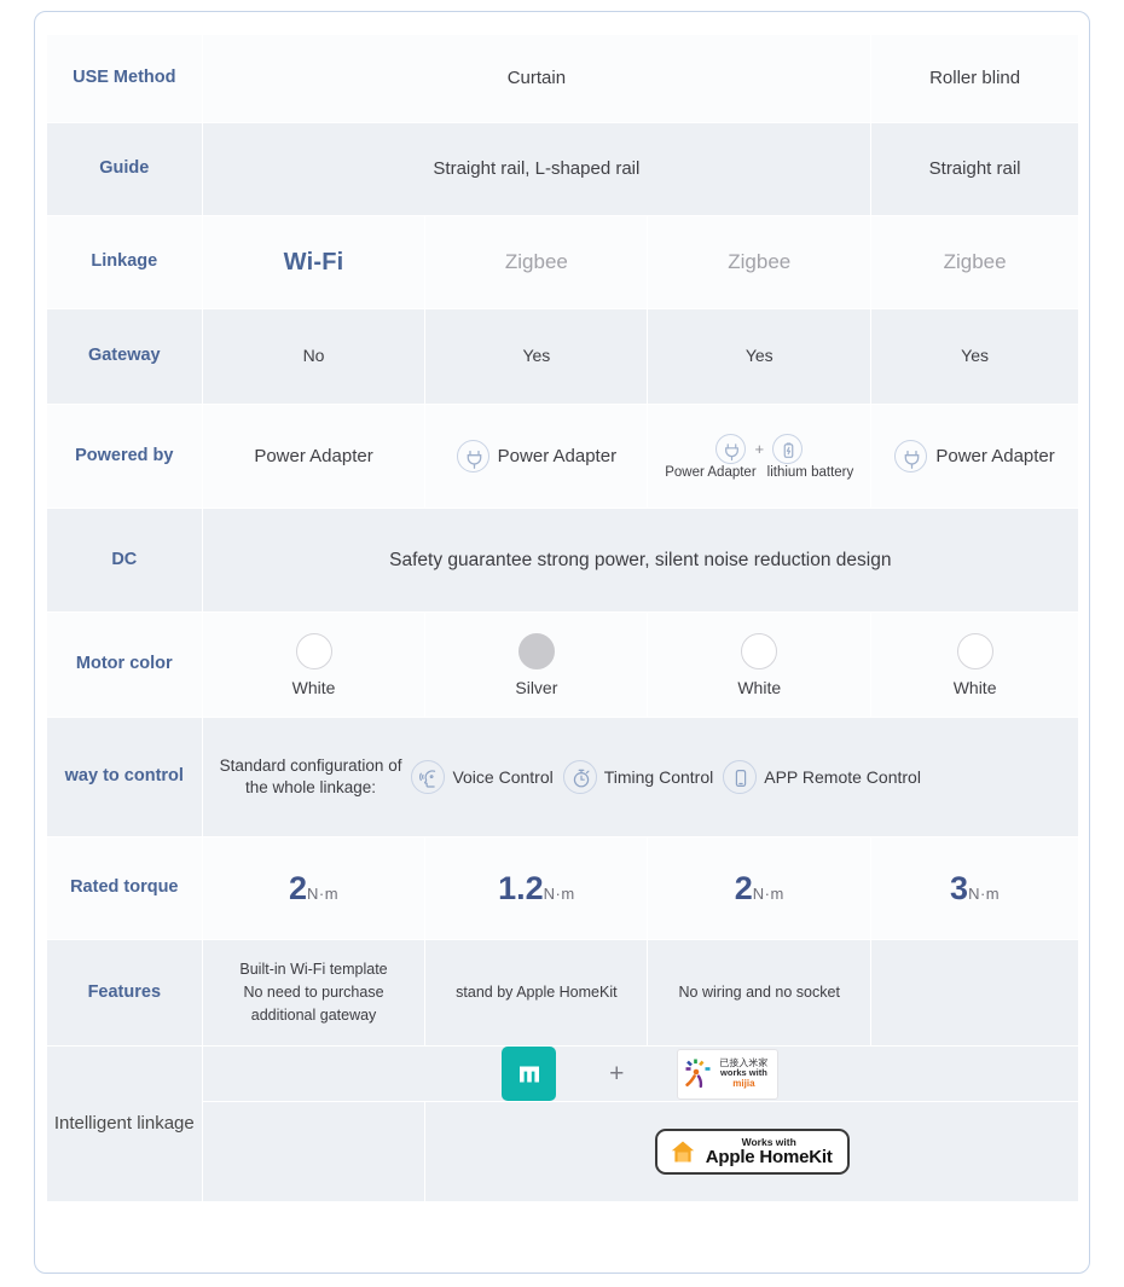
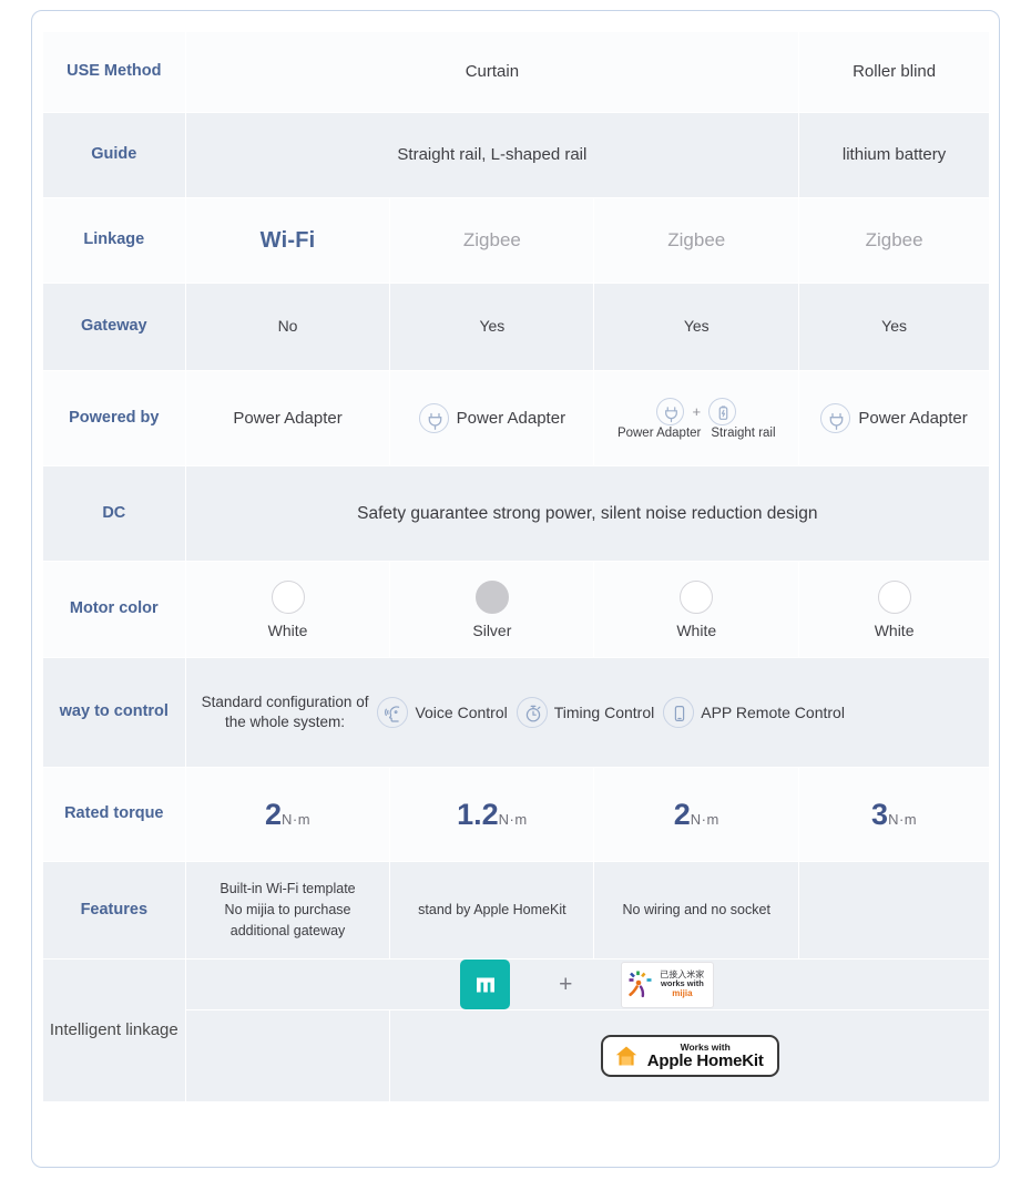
  USE Method	Curtain	Roller blind
- Guide	Straight rail, L-shaped rail	Straight rail
+ Guide	Straight rail, L-shaped rail	lithium battery
  Linkage	Wi-Fi	Zigbee	Zigbee	Zigbee
  Gateway	No	Yes	Yes	Yes
- Powered by	Power Adapter	Power Adapter	+ Power Adapter lithium battery	Power Adapter
+ Powered by	Power Adapter	Power Adapter	+ Power Adapter Straight rail	Power Adapter
  DC	Safety guarantee strong power, silent noise reduction design
  Motor color	White	Silver	White	White
- way to control	Standard configuration of the whole linkage: Voice Control Timing Control APP Remote Control
+ way to control	Standard configuration of the whole system: Voice Control Timing Control APP Remote Control
  Rated torque	2N·m	1.2N·m	2N·m	3N·m
- Features	Built-in Wi-Fi template No need to purchase additional gateway	stand by Apple HomeKit	No wiring and no socket
+ Features	Built-in Wi-Fi template No mijia to purchase additional gateway	stand by Apple HomeKit	No wiring and no socket
  Intelligent linkage	+ 已接入米家 works with mijia
  	Works with Apple HomeKit
